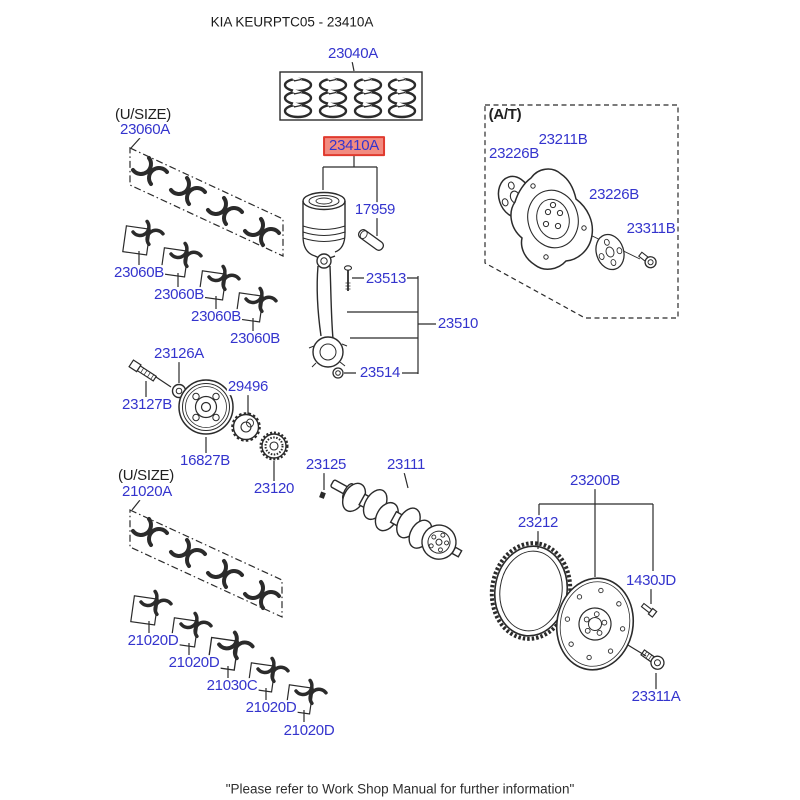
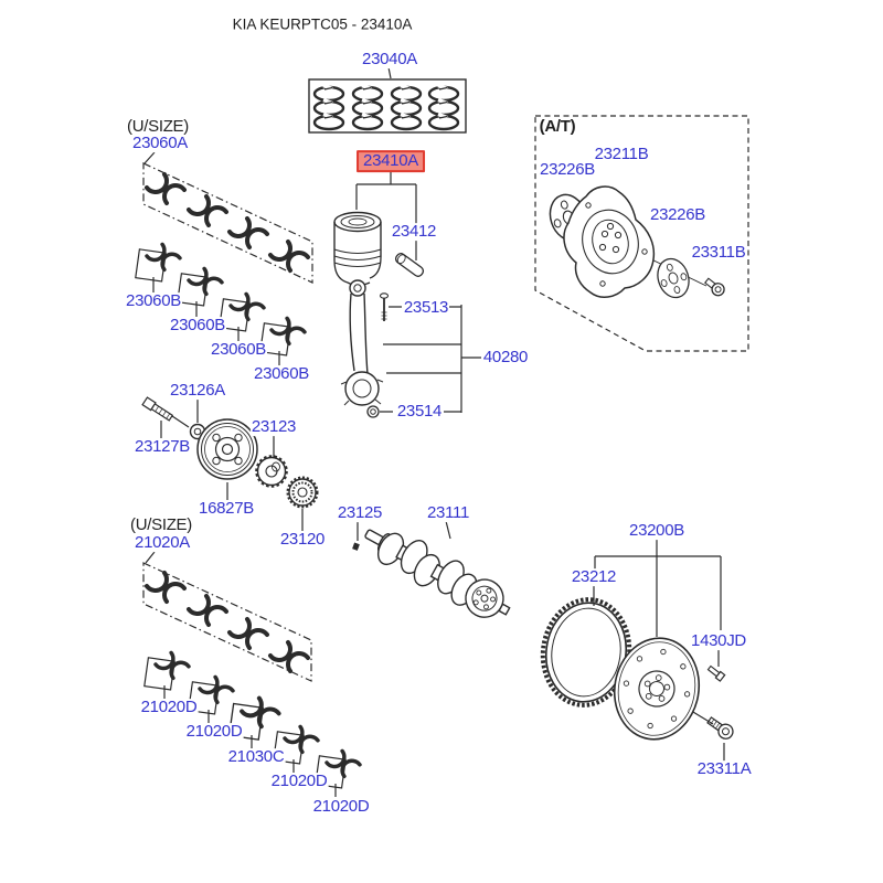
  KIA KEURPTC05 - 23410A
  (U/SIZE)
  23060A
  23040A
  23060B
  23060B
  23060B
  23060B
  23410A
- 17959
+ 23412
  23513
- 23510
+ 40280
  23514
  (A/T)
  23226B
  23211B
  23226B
  23311B
  23126A
  23127B
- 29496
+ 23123
  16827B
  23120
  23125
  23111
  23200B
  23212
  1430JD
  23311A
  (U/SIZE)
  21020A
  21020D
  21020D
  21030C
  21020D
  21020D
- "Please refer to Work Shop Manual for further information"
